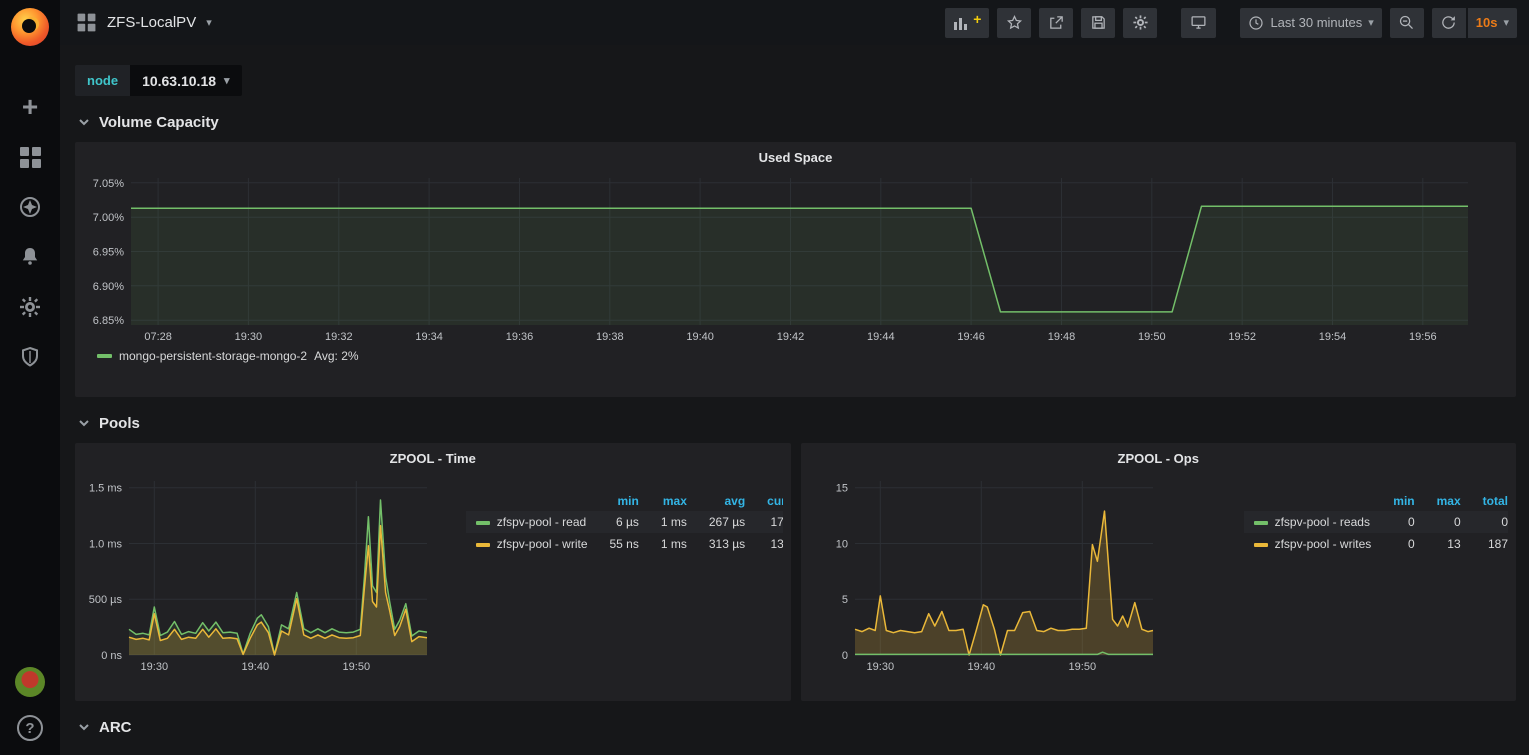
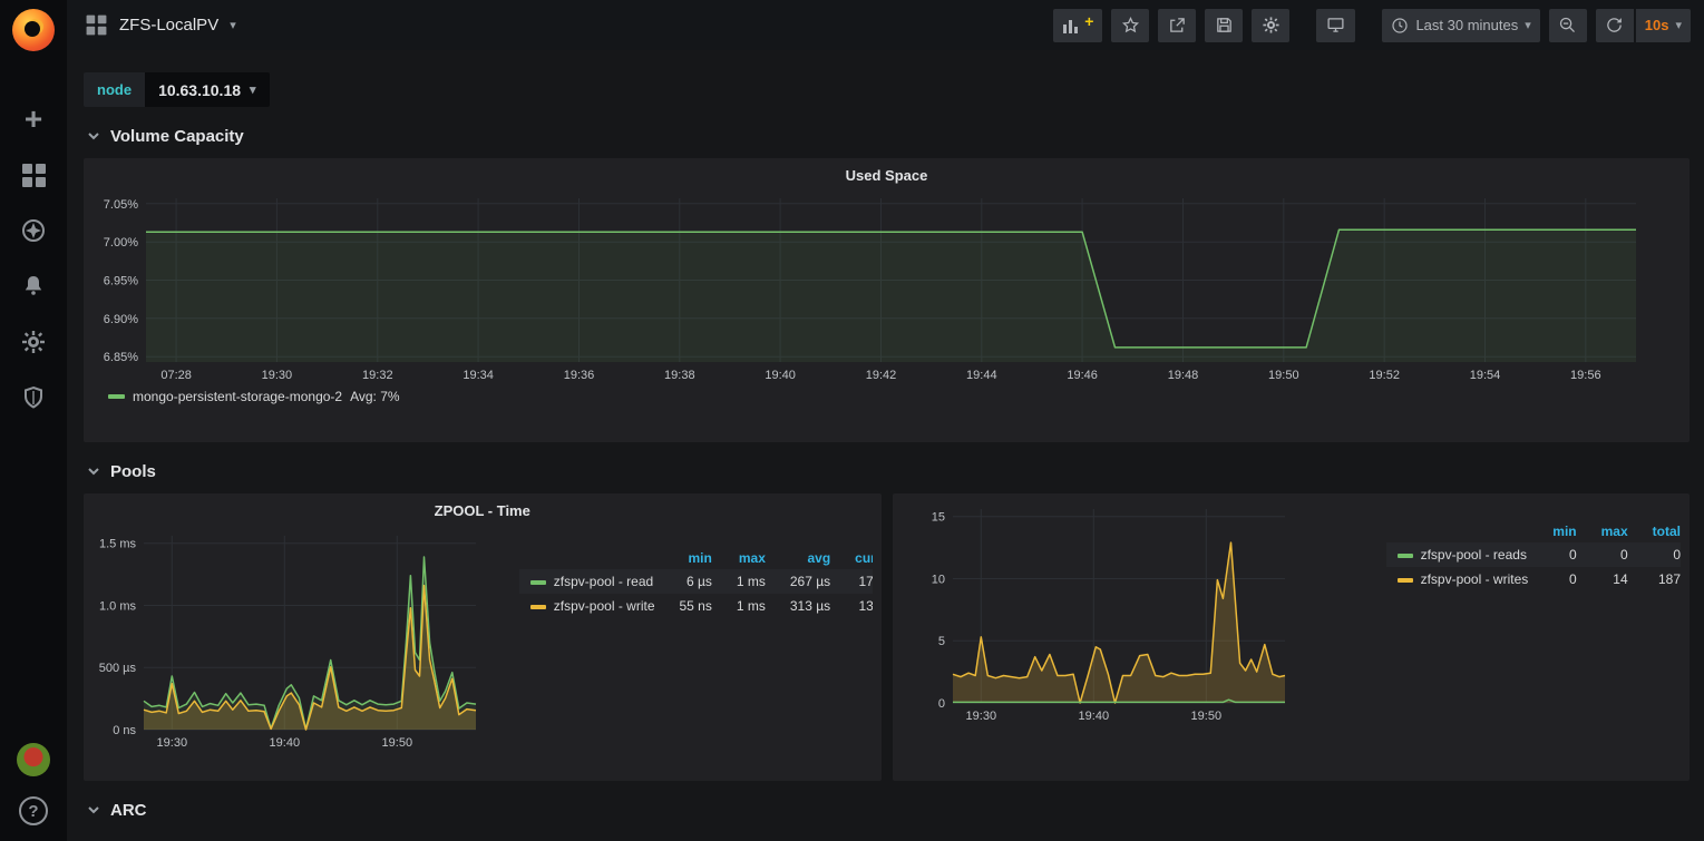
  +
  ?
  ZFS-LocalPV
  ▾
  +
  Last 30 minutes
  ▾
  10s
  ▾
  node
  10.63.10.18
  ▾
  Volume Capacity
  Used Space
  07:28
  19:30
  19:32
  19:34
  19:36
  19:38
  19:40
  19:42
  19:44
  19:46
  19:48
  19:50
  19:52
  19:54
  19:56
  6.85%
  6.90%
  6.95%
  7.00%
  7.05%
  mongo-persistent-storage-mongo-2
- Avg: 2%
+ Avg: 7%
  Pools
  ZPOOL - Time
  19:30
  19:40
  19:50
  0 ns
  500 µs
  1.0 ms
  1.5 ms
  	min	max	avg	cu
  zfspv-pool - read	6 µs	1 ms	267 µs	17
  zfspv-pool - write	55 ns	1 ms	313 µs	13
- ZPOOL - Ops
  19:30
  19:40
  19:50
  0
  5
  10
  15
  	min	max	total
  zfspv-pool - reads	0	0	0
- zfspv-pool - writes	0	13	187
+ zfspv-pool - writes	0	14	187
  ARC
